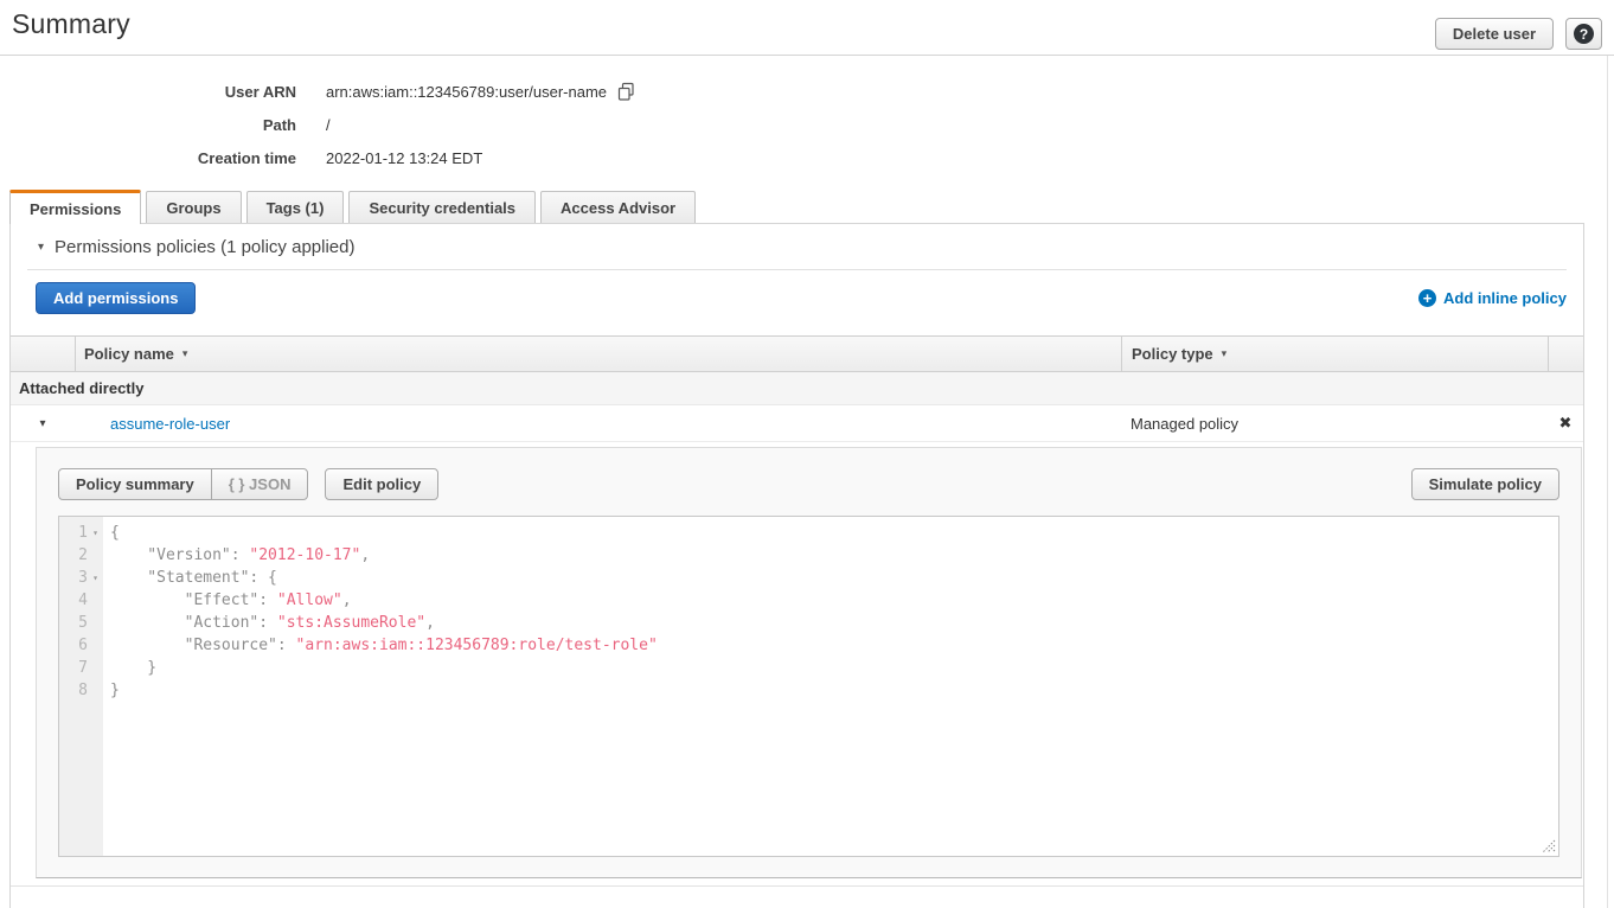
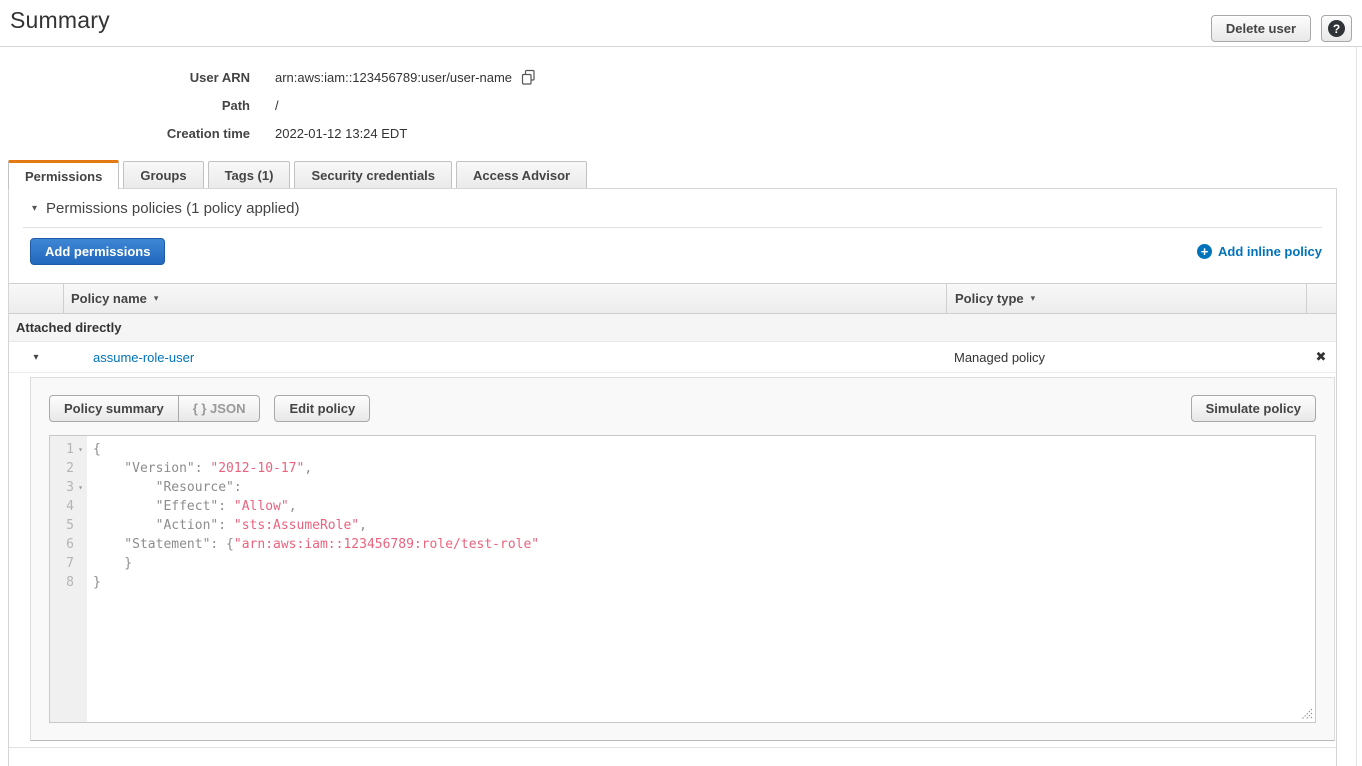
  Summary
  Delete user
  ?
  User ARN
  arn:aws:iam::123456789:user/user-name
  Path
  /
  Creation time
  2022-01-12 13:24 EDT
  Permissions
  Groups
  Tags (1)
  Security credentials
  Access Advisor
  ▾
  Permissions policies (1 policy applied)
  Add permissions
  +
  Add inline policy
  Policy name
  ▾
  Policy type
  ▾
  Attached directly
  ▾
  assume-role-user
  Managed policy
  ✖
  Policy summary
  { } JSON
  Edit policy
  Simulate policy
  1
  ▾
  2
  3
  ▾
  4
  5
  6
  7
  8
  {
  "Version": "2012-10-17",
- "Statement": {
+ "Resource":
  "Effect": "Allow",
  "Action": "sts:AssumeRole",
- "Resource": "arn:aws:iam::123456789:role/test-role"
+ "Statement": {"arn:aws:iam::123456789:role/test-role"
  }
  }
